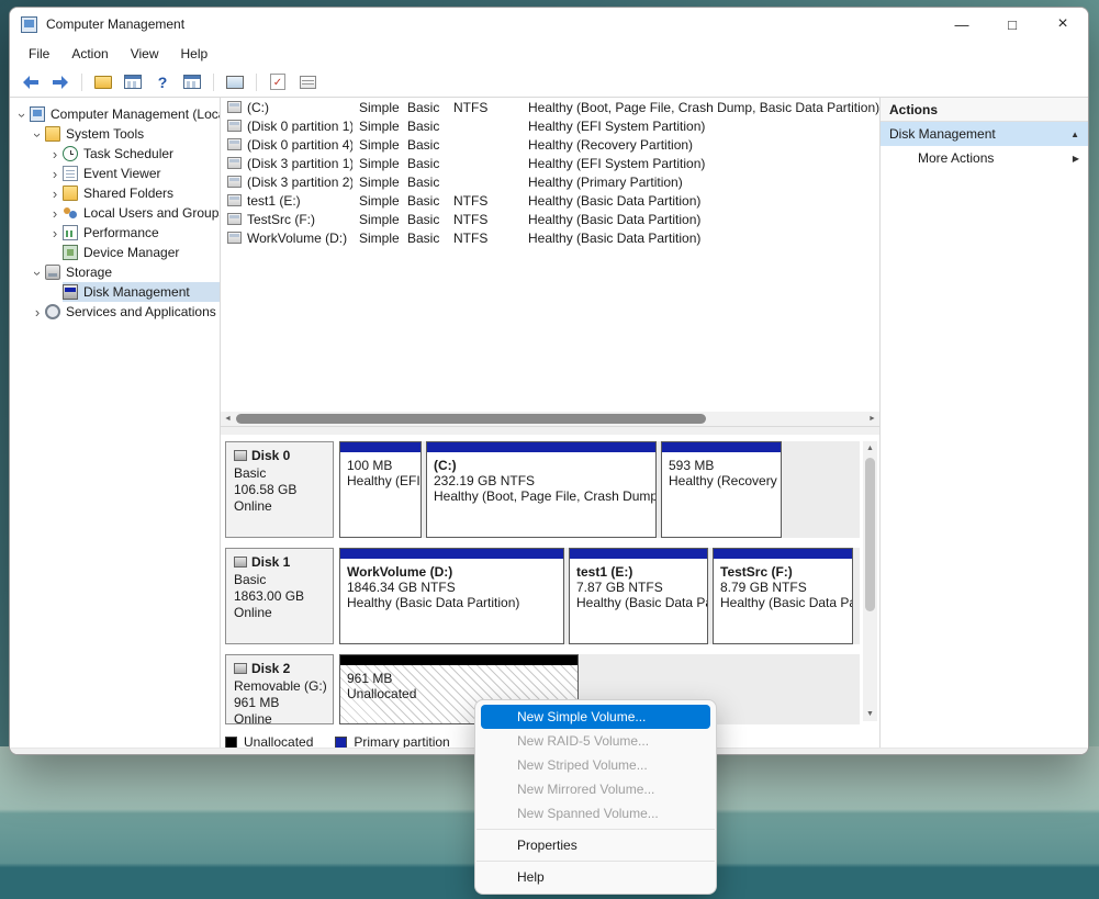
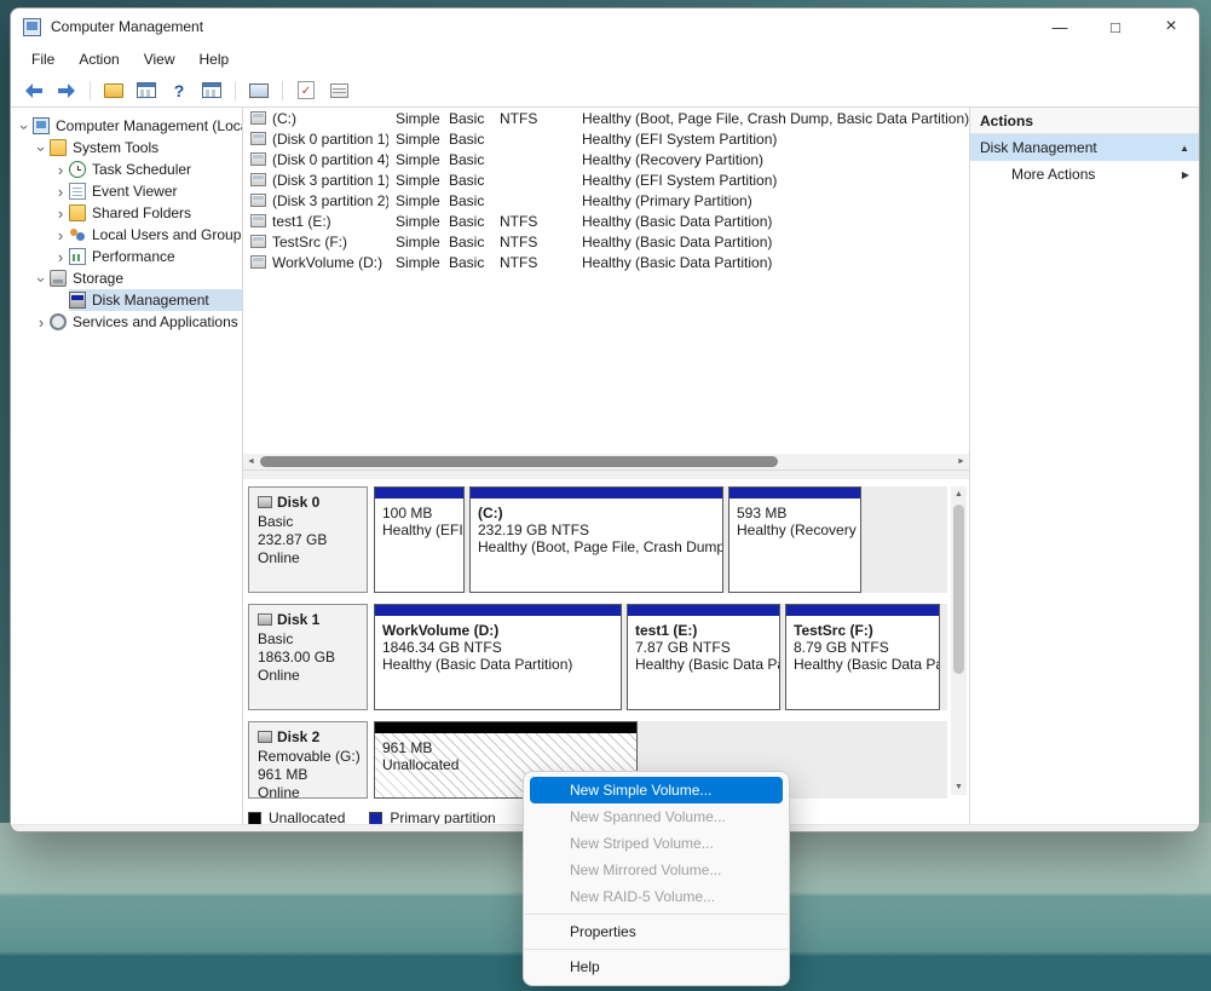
  Computer Management
  —
  □
  ×
  File
  Action
  View
  Help
  ?
  ✓
  Computer Management (Loc
  System Tools
  ›
  Task Scheduler
  ›
  Event Viewer
  ›
  Shared Folders
  ›
  Local Users and Group
  ›
  Performance
- Device Manager
  Storage
  Disk Management
  ›
  Services and Applications
  (C:)
  Simple
  Basic
  NTFS
  Healthy (Boot, Page File, Crash Dump, Basic Data Partition)
  (Disk 0 partition 1)
  Simple
  Basic
  Healthy (EFI System Partition)
  (Disk 0 partition 4)
  Simple
  Basic
  Healthy (Recovery Partition)
  (Disk 3 partition 1)
  Simple
  Basic
  Healthy (EFI System Partition)
  (Disk 3 partition 2)
  Simple
  Basic
  Healthy (Primary Partition)
  test1 (E:)
  Simple
  Basic
  NTFS
  Healthy (Basic Data Partition)
  TestSrc (F:)
  Simple
  Basic
  NTFS
  Healthy (Basic Data Partition)
  WorkVolume (D:)
  Simple
  Basic
  NTFS
  Healthy (Basic Data Partition)
  Disk 0
  Basic
- 106.58 GB
+ 232.87 GB
  Online
  100 MB
  Healthy (EFI
  (C:)
  232.19 GB NTFS
  Healthy (Boot, Page File, Crash Dump
  593 MB
  Healthy (Recovery
  Disk 1
  Basic
  1863.00 GB
  Online
  WorkVolume (D:)
  1846.34 GB NTFS
  Healthy (Basic Data Partition)
  test1 (E:)
  7.87 GB NTFS
  Healthy (Basic Data P
  TestSrc (F:)
  8.79 GB NTFS
  Healthy (Basic Data P
  Disk 2
  Removable (G:)
  961 MB
  Online
  961 MB
  Unallocated
  Unallocated
  Primary partition
  Actions
  Disk Management
  ▲
  More Actions
  ▶
  New Simple Volume...
- New RAID-5 Volume...
+ New Spanned Volume...
  New Striped Volume...
  New Mirrored Volume...
- New Spanned Volume...
+ New RAID-5 Volume...
  Properties
  Help
